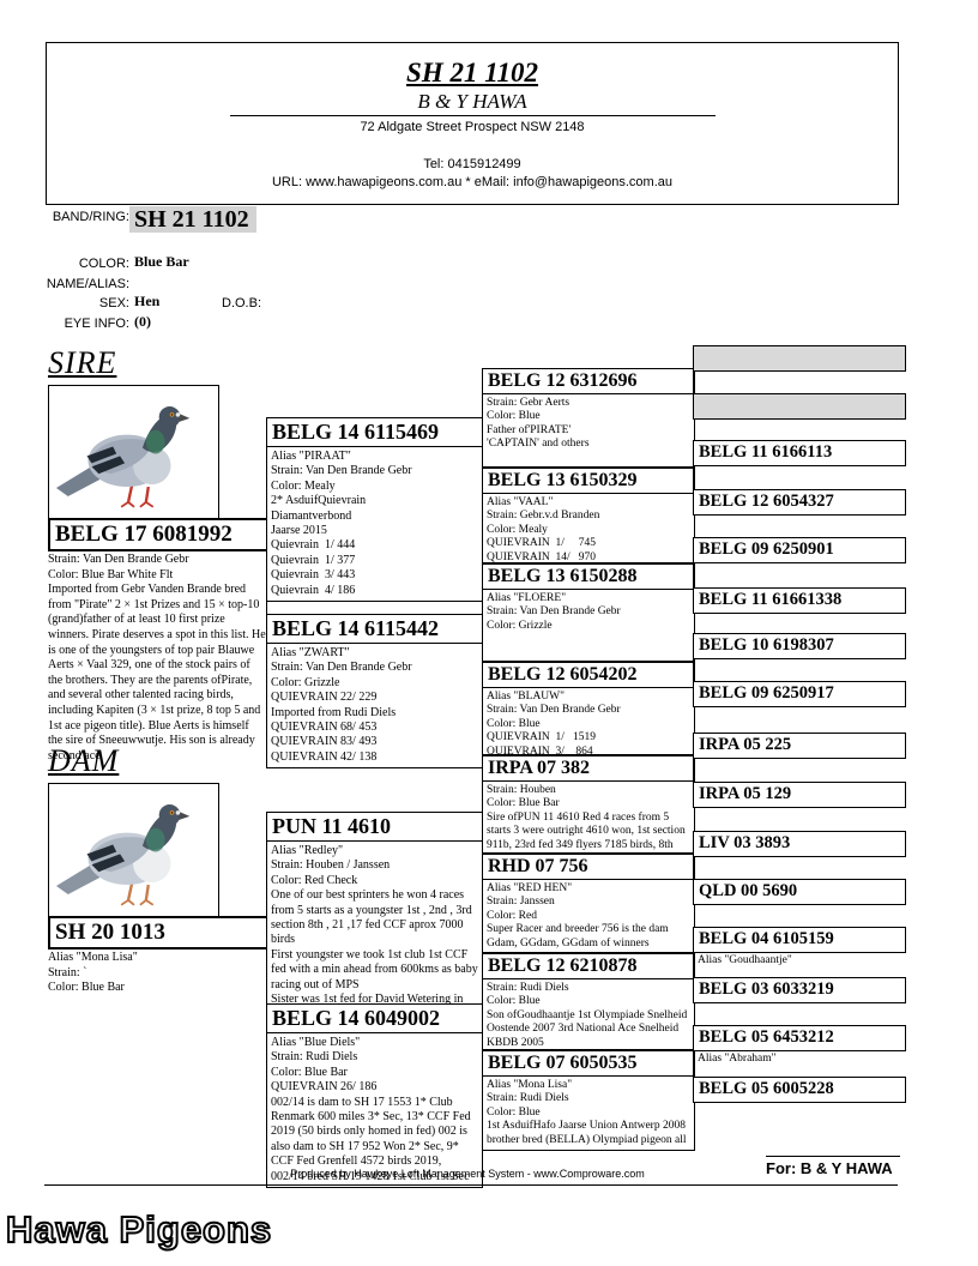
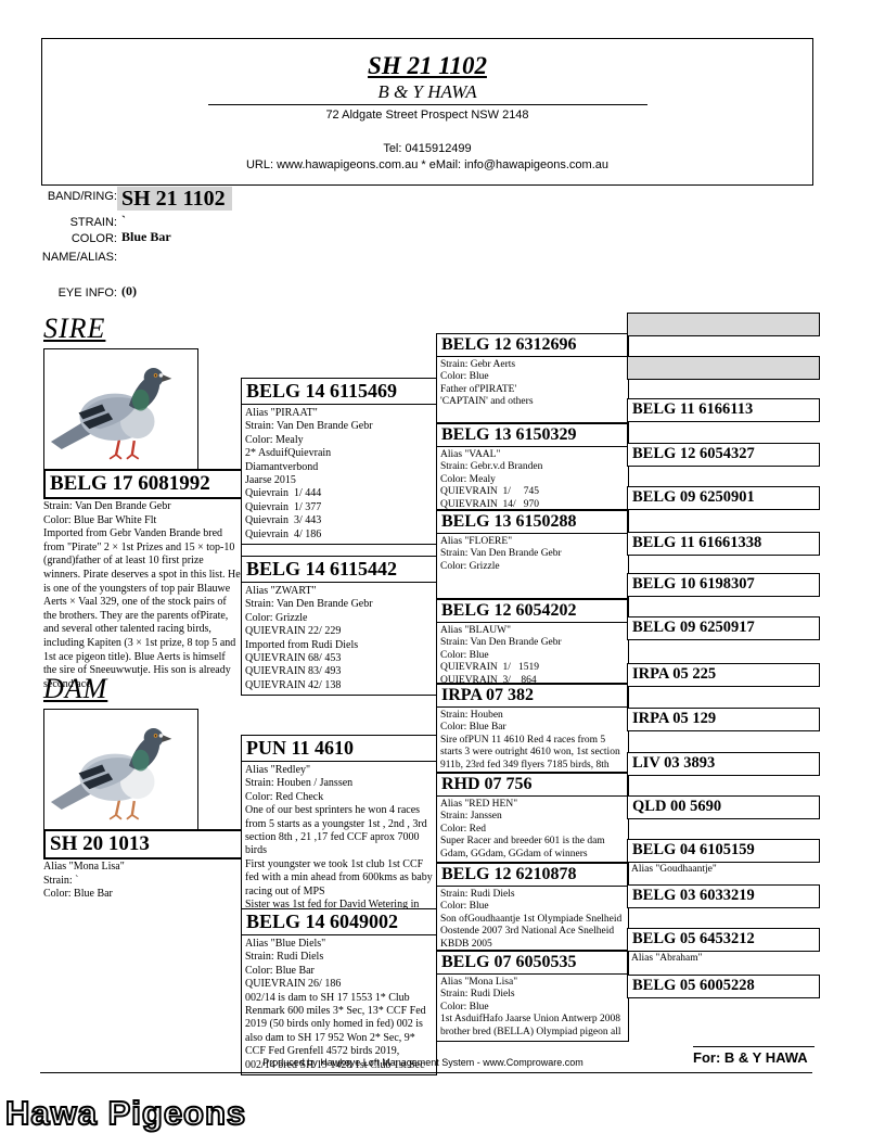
  SH 21 1102
  B & Y HAWA
  72 Aldgate Street Prospect NSW 2148
  Tel: 0415912499
  URL: www.hawapigeons.com.au * eMail: info@hawapigeons.com.au
  BAND/RING: SH 21 1102
+ STRAIN: `
  COLOR: Blue Bar
  NAME/ALIAS:
- SEX: Hen
- D.O.B:
  EYE INFO: (0)
  SIRE
  BELG 17 6081992
  Strain: Van Den Brande Gebr
  Color: Blue Bar White Flt
  Imported from Gebr Vanden Brande bred from "Pirate" 2 × 1st Prizes and 15 × top-10 (grand)father of at least 10 first prize winners. Pirate deserves a spot in this list. He is one of the youngsters of top pair Blauwe Aerts × Vaal 329, one of the stock pairs of the brothers. They are the parents ofPirate, and several other talented racing birds, including Kapiten (3 × 1st prize, 8 top 5 and 1st ace pigeon title). Blue Aerts is himself the sire of Sneeuwwutje. His son is already second ace
  DAM
  SH 20 1013
  Alias "Mona Lisa"
  Strain: `
  Color: Blue Bar
  BELG 14 6115469
  Alias "PIRAAT"
  Strain: Van Den Brande Gebr
  Color: Mealy
  2* AsduifQuievrain
  Diamantverbond
  Jaarse 2015
  Quievrain 1/ 444
  Quievrain 1/ 377
  Quievrain 3/ 443
  Quievrain 4/ 186
  BELG 14 6115442
  Alias "ZWART"
  Strain: Van Den Brande Gebr
  Color: Grizzle
  QUIEVRAIN 22/ 229
  Imported from Rudi Diels
  QUIEVRAIN 68/ 453
  QUIEVRAIN 83/ 493
  QUIEVRAIN 42/ 138
  PUN 11 4610
  Alias "Redley"
  Strain: Houben / Janssen
  Color: Red Check
  One of our best sprinters he won 4 races from 5 starts as a youngster 1st , 2nd , 3rd section 8th , 21 ,17 fed CCF aprox 7000 birds
  First youngster we took 1st club 1st CCF fed with a min ahead from 600kms as baby racing out of MPS
  Sister was 1st fed for David Wetering in
  BELG 14 6049002
  Alias "Blue Diels"
  Strain: Rudi Diels
  Color: Blue Bar
  QUIEVRAIN 26/ 186
  002/14 is dam to SH 17 1553 1* Club Renmark 600 miles 3* Sec, 13* CCF Fed 2019 (50 birds only homed in fed) 002 is also dam to SH 17 952 Won 2* Sec, 9* CCF Fed Grenfell 4572 birds 2019,
  002/14 bred SH 19 1428 1st Club 1st Sec
  BELG 12 6312696
  Strain: Gebr Aerts
  Color: Blue
  Father of'PIRATE'
  'CAPTAIN' and others
  BELG 13 6150329
  Alias "VAAL"
  Strain: Gebr.v.d Branden
  Color: Mealy
  QUIEVRAIN 1/ 745
  QUIEVRAIN 14/ 970
  BELG 13 6150288
  Alias "FLOERE"
  Strain: Van Den Brande Gebr
  Color: Grizzle
  BELG 12 6054202
  Alias "BLAUW"
  Strain: Van Den Brande Gebr
  Color: Blue
  QUIEVRAIN 1/ 1519
  QUIEVRAIN 3/ 864
  IRPA 07 382
  Strain: Houben
  Color: Blue Bar
  Sire ofPUN 11 4610 Red 4 races from 5 starts 3 were outright 4610 won, 1st section 911b, 23rd fed 349 flyers 7185 birds, 8th
  RHD 07 756
  Alias "RED HEN"
  Strain: Janssen
  Color: Red
- Super Racer and breeder 756 is the dam Gdam, GGdam, GGdam of winners
+ Super Racer and breeder 601 is the dam Gdam, GGdam, GGdam of winners
  BELG 12 6210878
  Strain: Rudi Diels
  Color: Blue
  Son ofGoudhaantje 1st Olympiade Snelheid Oostende 2007 3rd National Ace Snelheid KBDB 2005
  BELG 07 6050535
  Alias "Mona Lisa"
  Strain: Rudi Diels
  Color: Blue
  1st AsduifHafo Jaarse Union Antwerp 2008 brother bred (BELLA) Olympiad pigeon all
  BELG 11 6166113
  BELG 12 6054327
  BELG 09 6250901
  BELG 11 61661338
  BELG 10 6198307
  BELG 09 6250917
  IRPA 05 225
  IRPA 05 129
  LIV 03 3893
  QLD 00 5690
  BELG 04 6105159
  Alias "Goudhaantje"
  BELG 03 6033219
  BELG 05 6453212
  Alias "Abraham"
  BELG 05 6005228
  For: B & Y HAWA
  Produced by Hawkeye Loft Management System - www.Comproware.com
  Hawa Pigeons
